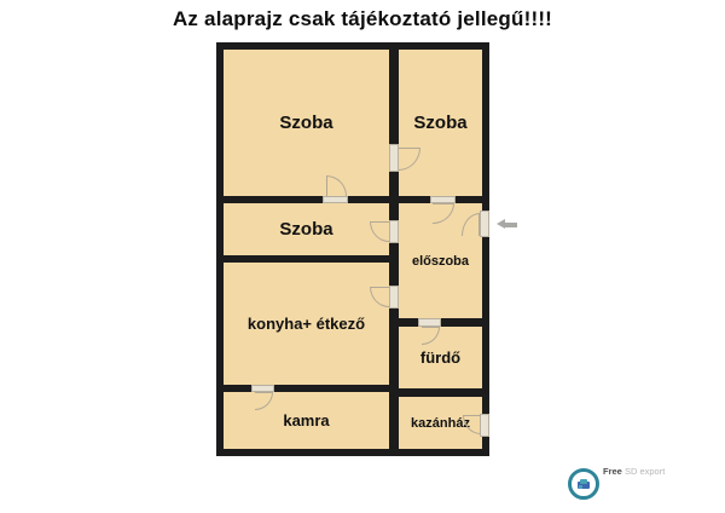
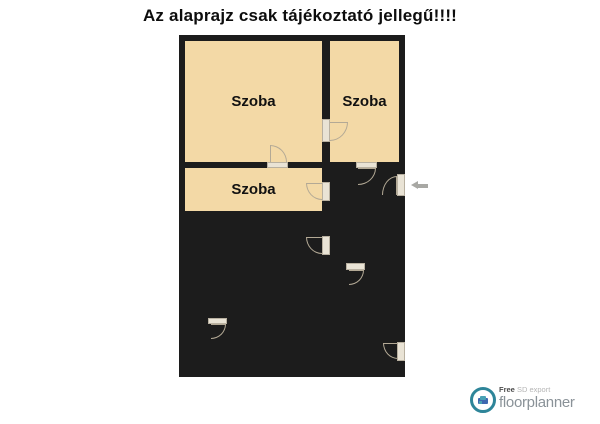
  Az alaprajz csak tájékoztató jellegű!!!!
  Szoba
  Szoba
  Szoba
- előszoba
- konyha+ étkező
- fürdő
- kamra
- kazánház
  Free SD export
+ floorplanner
